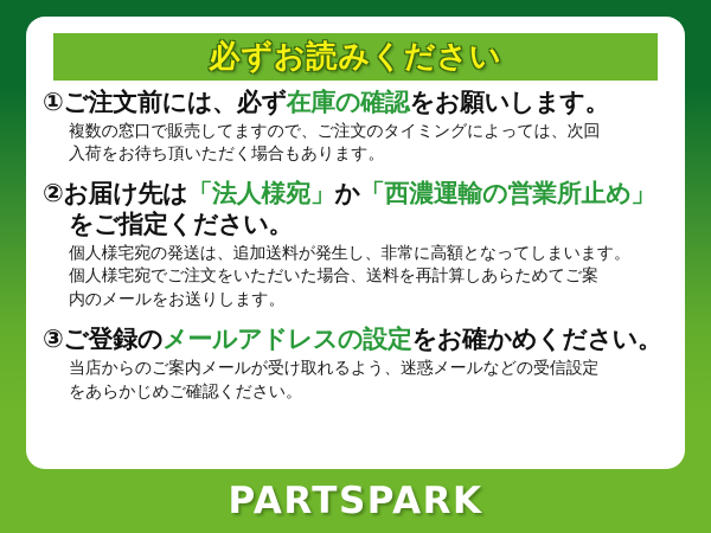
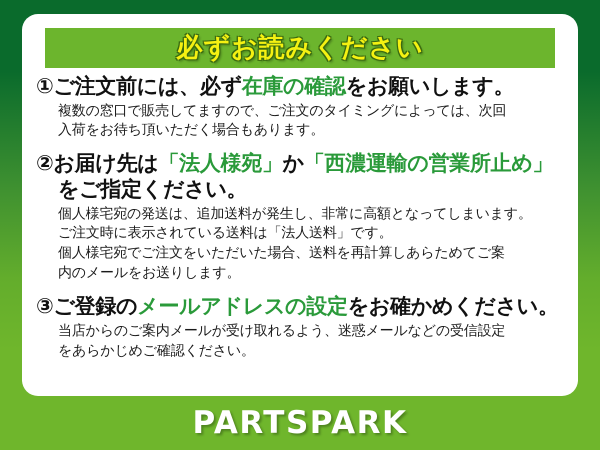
  必ずお読みください
  ①ご注文前には、必ず在庫の確認をお願いします。
  複数の窓口で販売してますので、ご注文のタイミングによっては、次回
  入荷をお待ち頂いただく場合もあります。
  ②お届け先は「法人様宛」か「西濃運輸の営業所止め」
  をご指定ください。
  個人様宅宛の発送は、追加送料が発生し、非常に高額となってしまいます。
+ ご注文時に表示されている送料は「法人送料」です。
  個人様宅宛でご注文をいただいた場合、送料を再計算しあらためてご案
  内のメールをお送りします。
  ③ご登録のメールアドレスの設定をお確かめください。
  当店からのご案内メールが受け取れるよう、迷惑メールなどの受信設定
  をあらかじめご確認ください。
  PARTSPARK
